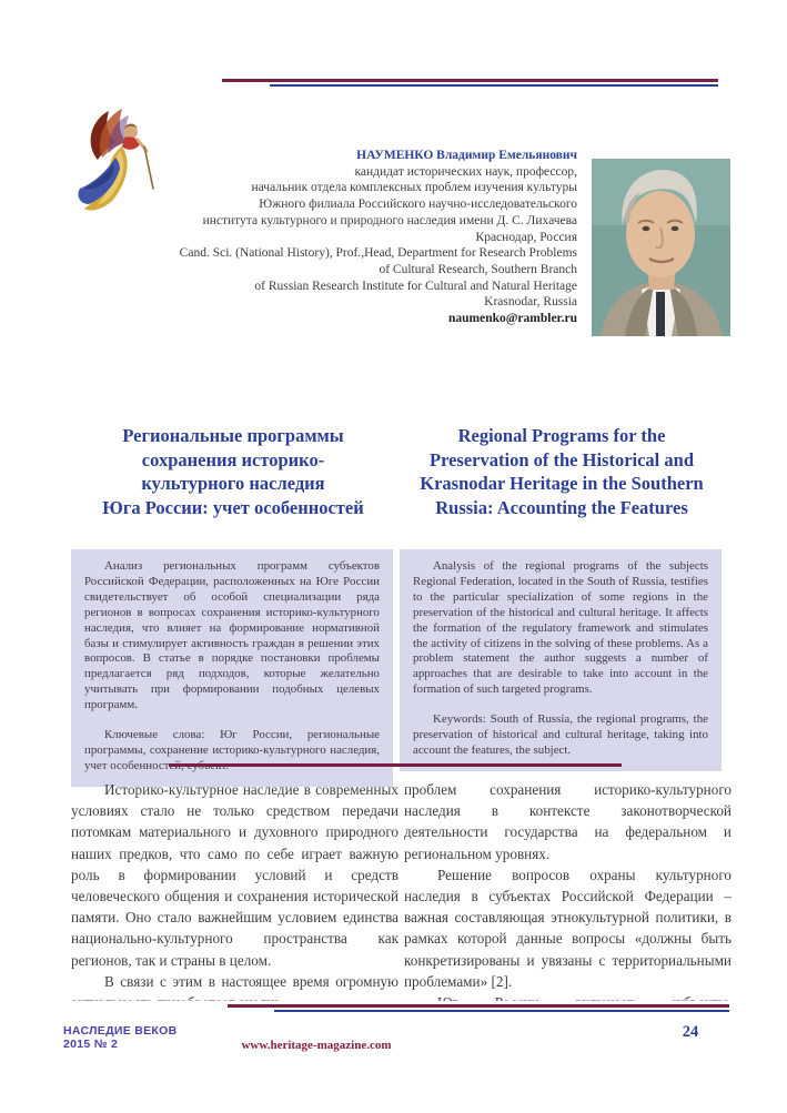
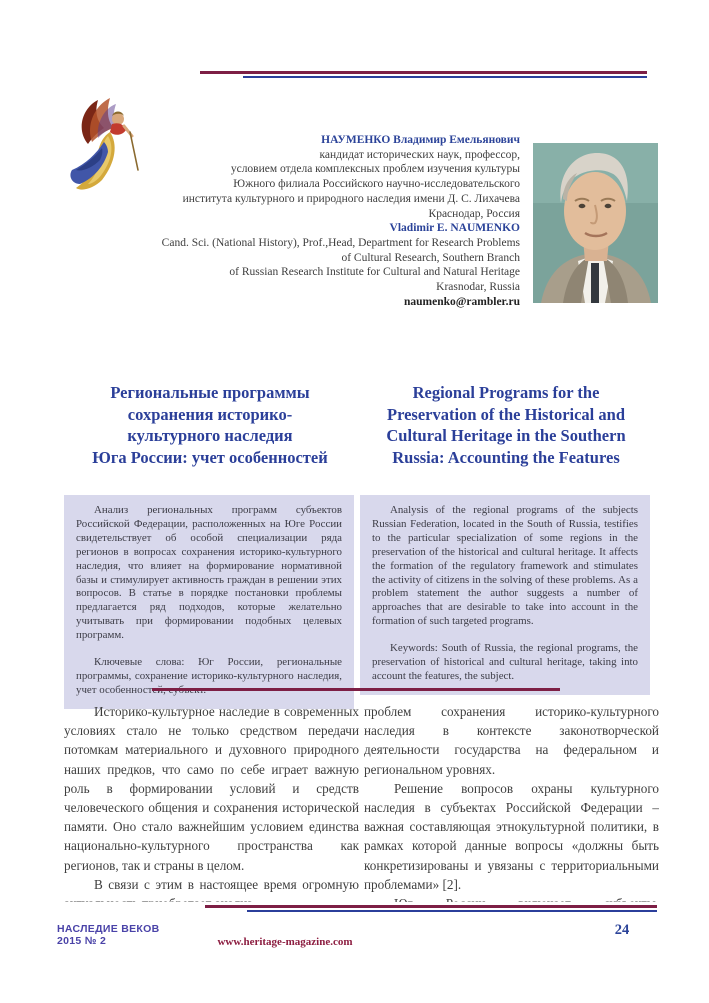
  НАУМЕНКО Владимир Емельянович
  кандидат исторических наук, профессор,
- начальник отдела комплексных проблем изучения культуры
+ условием отдела комплексных проблем изучения культуры
  Южного филиала Российского научно-исследовательского
  института культурного и природного наследия имени Д. С. Лихачева
  Краснодар, Россия
+ Vladimir E. NAUMENKO
  Cand. Sci. (National History), Prof.,Head, Department for Research Problems
  of Cultural Research, Southern Branch
  of Russian Research Institute for Cultural and Natural Heritage
  Krasnodar, Russia
  naumenko@rambler.ru
  Региональные программы
  сохранения историко-
  культурного наследия
  Юга России: учет особенностей
  Regional Programs for the
  Preservation of the Historical and
- Krasnodar Heritage in the Southern
+ Cultural Heritage in the Southern
  Russia: Accounting the Features
  Анализ региональных программ субъектов Российской Федерации, расположенных на Юге России свидетельствует об особой специализации ряда регионов в вопросах сохранения историко-культурного наследия, что влияет на формирование нормативной базы и стимулирует активность граждан в решении этих вопросов. В статье в порядке постановки проблемы предлагается ряд подходов, которые желательно учитывать при формировании подобных целевых программ.
  Ключевые слова: Юг России, региональные программы, сохранение историко-культурного наследия, учет особенност
- Analysis of the regional programs of the subjects Regional Federation, located in the South of Russia, testifies to the particular specialization of some regions in the preservation of the historical and cultural heritage. It affects the formation of the regulatory framework and stimulates the activity of citizens in the solving of these problems. As a problem statement the author suggests a number of approaches that are desirable to take into account in the formation of such targeted programs.
+ Analysis of the regional programs of the subjects Russian Federation, located in the South of Russia, testifies to the particular specialization of some regions in the preservation of the historical and cultural heritage. It affects the formation of the regulatory framework and stimulates the activity of citizens in the solving of these problems. As a problem statement the author suggests a number of approaches that are desirable to take into account in the formation of such targeted programs.
  Keywords: South of Russia, the regional programs, the preservation of historical and cultural heritage, taking into account the features, the subject.
  Историко-культурное наследие в современных условиях стало не только средством передачи потомкам материального и духовного природного наших предков, что само по себе играет важную роль в формировании условий и средств человеческого общения и сохранения исторической памяти. Оно стало важнейшим условием единства национально-культурного пространства как регионов, так и страны в целом.
  проблем сохранения историко-культурного наследия в контексте законотворческой деятельности государства на федеральном и региональном уровнях.
  Решение вопросов охраны культурного наследия в субъектах Российской Федерации – важная составляющая этнокультурной политики, в рамках которой данные вопросы «должны быть конкретизированы и увязаны с территориальными проблемами» [2].
  НАСЛЕДИЕ ВЕКОВ
  2015 № 2
  www.heritage-magazine.com
  24
